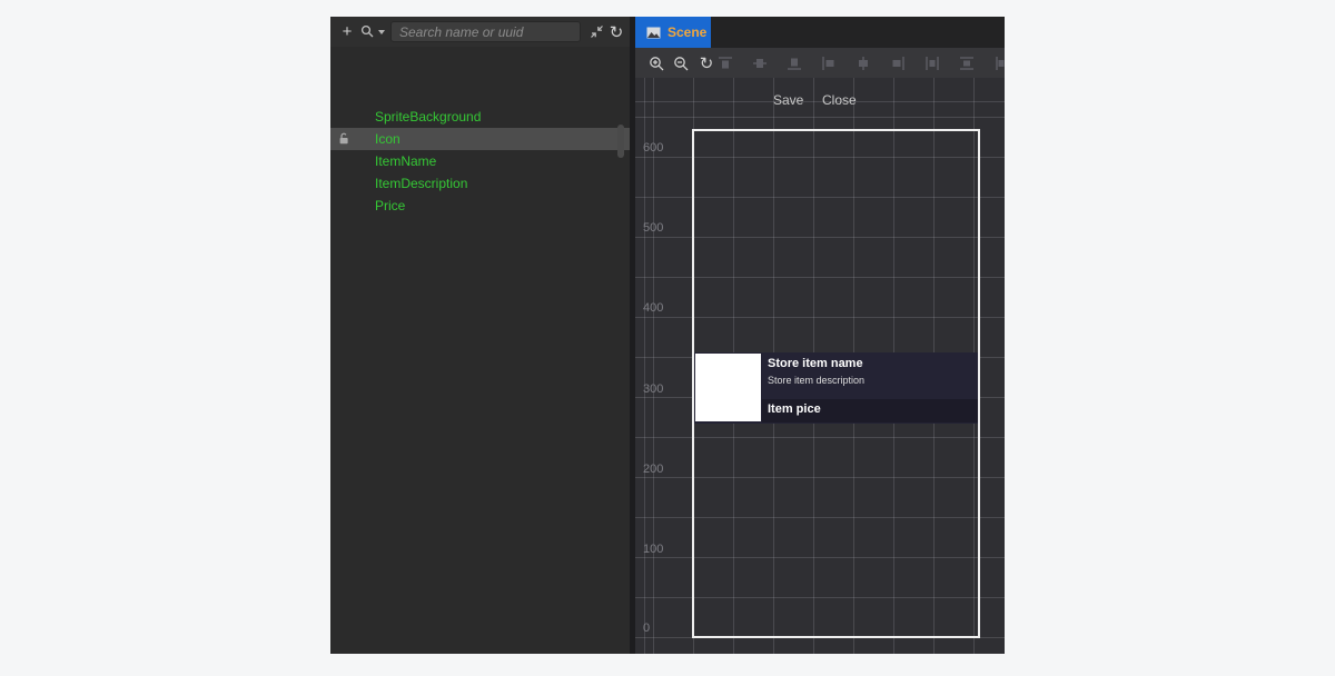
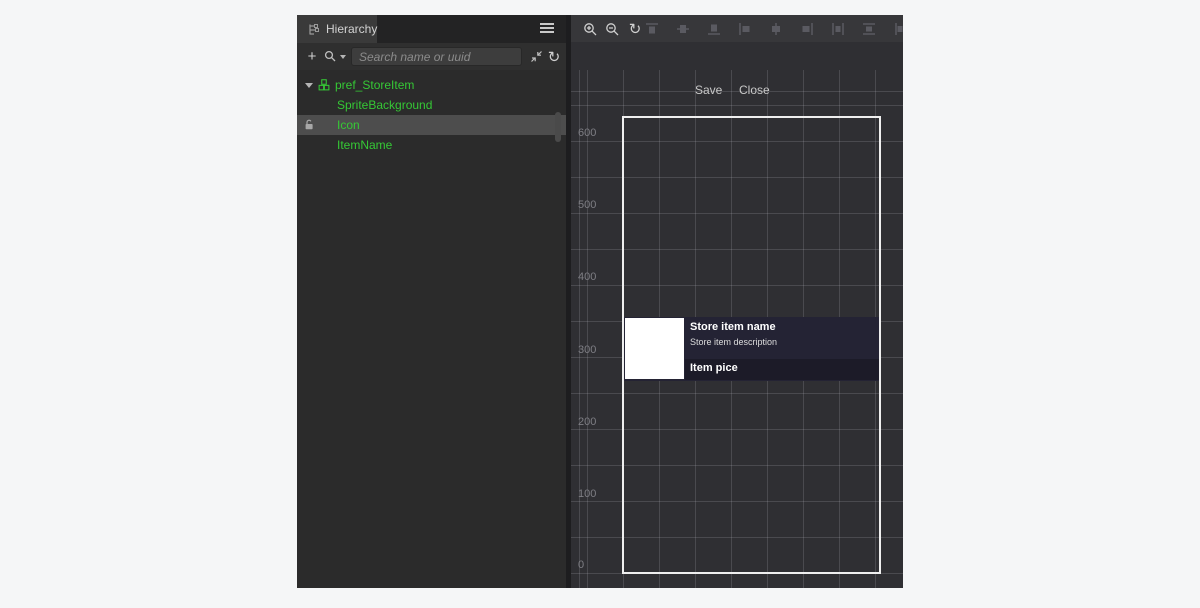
+ Hierarchy
  +
  Search name or uuid
  ↻
+ pref_StoreItem
  SpriteBackground
  Icon
  ItemName
- ItemDescription
- Price
- Scene
  ↻
  Save
  Close
  600
  500
  400
  300
  200
  100
  0
  Store item name
  Store item description
  Item pice
